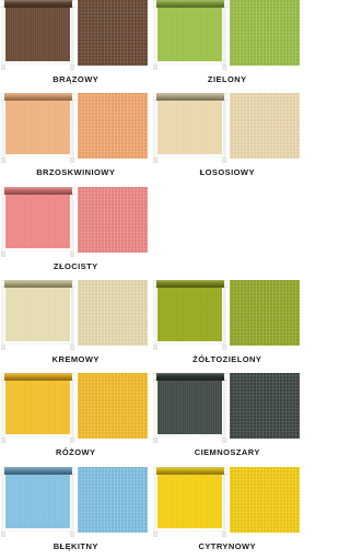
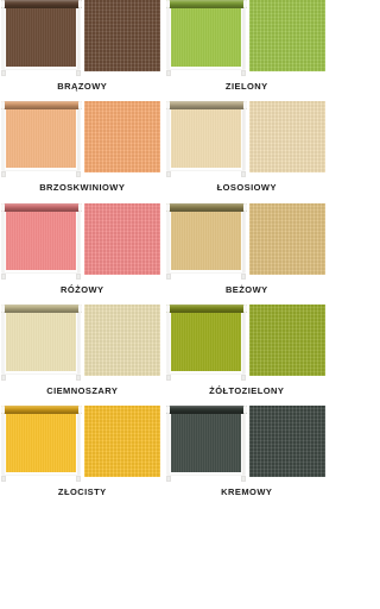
  BRĄZOWY
  ZIELONY
  BRZOSKWINIOWY
  ŁOSOSIOWY
- ZŁOCISTY
+ RÓŻOWY
+ BEŻOWY
- KREMOWY
+ CIEMNOSZARY
  ŻÓŁTOZIELONY
- RÓŻOWY
+ ZŁOCISTY
- CIEMNOSZARY
+ KREMOWY
- BŁĘKITNY
- CYTRYNOWY
